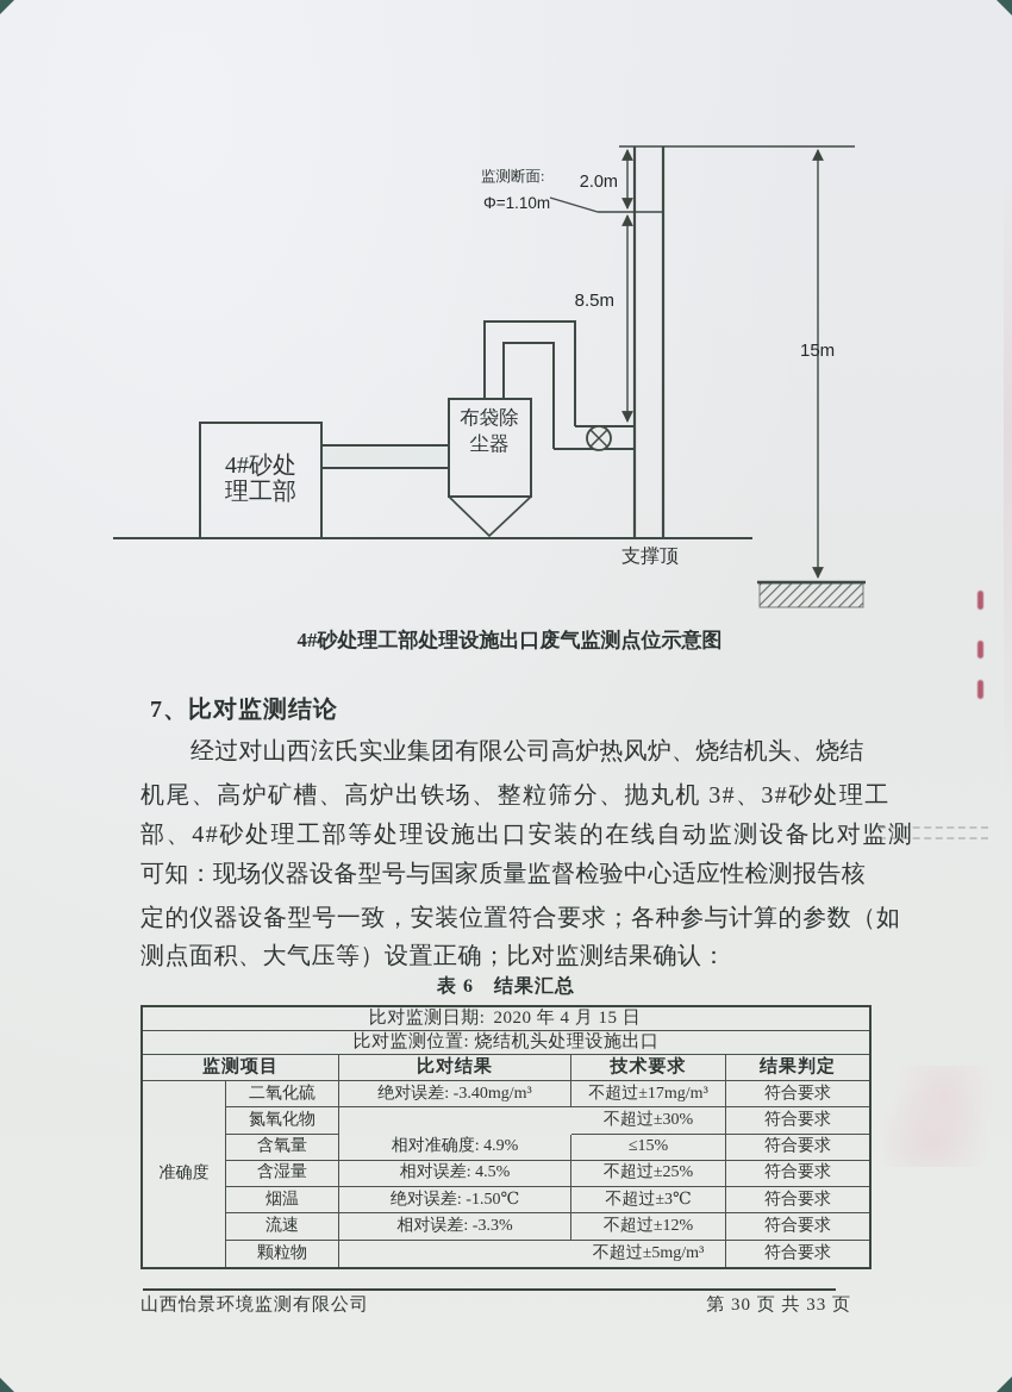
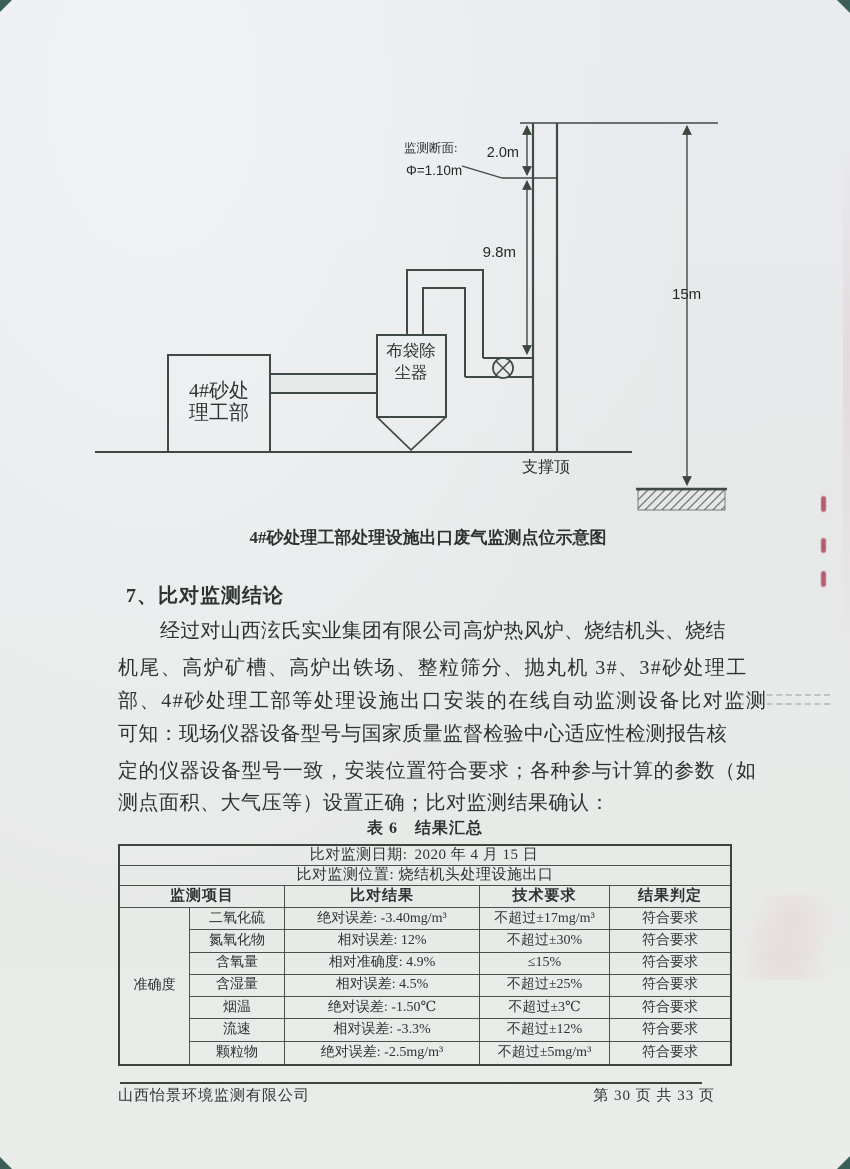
  监测断面:
  Φ=1.10m
  2.0m
- 8.5m
+ 9.8m
  15m
  4#砂处
  理工部
  布袋除
  尘器
  支撑顶
  4#砂处理工部处理设施出口废气监测点位示意图
  7、比对监测结论
  经过对山西泫氏实业集团有限公司高炉热风炉、烧结机头、烧结
  机尾、高炉矿槽、高炉出铁场、整粒筛分、抛丸机 3#、3#砂处理工
  部、4#砂处理工部等处理设施出口安装的在线自动监测设备比对监测
  可知：现场仪器设备型号与国家质量监督检验中心适应性检测报告核
  定的仪器设备型号一致，安装位置符合要求；各种参与计算的参数（如
  测点面积、大气压等）设置正确；比对监测结果确认：
  表 6 结果汇总
  比对监测日期:
  2020 年 4 月 15 日
  比对监测位置: 烧结机头处理设施出口
  监测项目
  比对结果
  技术要求
  结果判定
  准确度
  二氧化硫
  绝对误差: -3.40mg/m³
  不超过±17mg/m³
  符合要求
  氮氧化物
+ 相对误差: 12%
  不超过±30%
  符合要求
  含氧量
  相对准确度: 4.9%
  ≤15%
  符合要求
  含湿量
  相对误差: 4.5%
  不超过±25%
  符合要求
  烟温
  绝对误差: -1.50℃
  不超过±3℃
  符合要求
  流速
  相对误差: -3.3%
  不超过±12%
  符合要求
  颗粒物
+ 绝对误差: -2.5mg/m³
  不超过±5mg/m³
  符合要求
  山西怡景环境监测有限公司
  第 30 页 共 33 页
